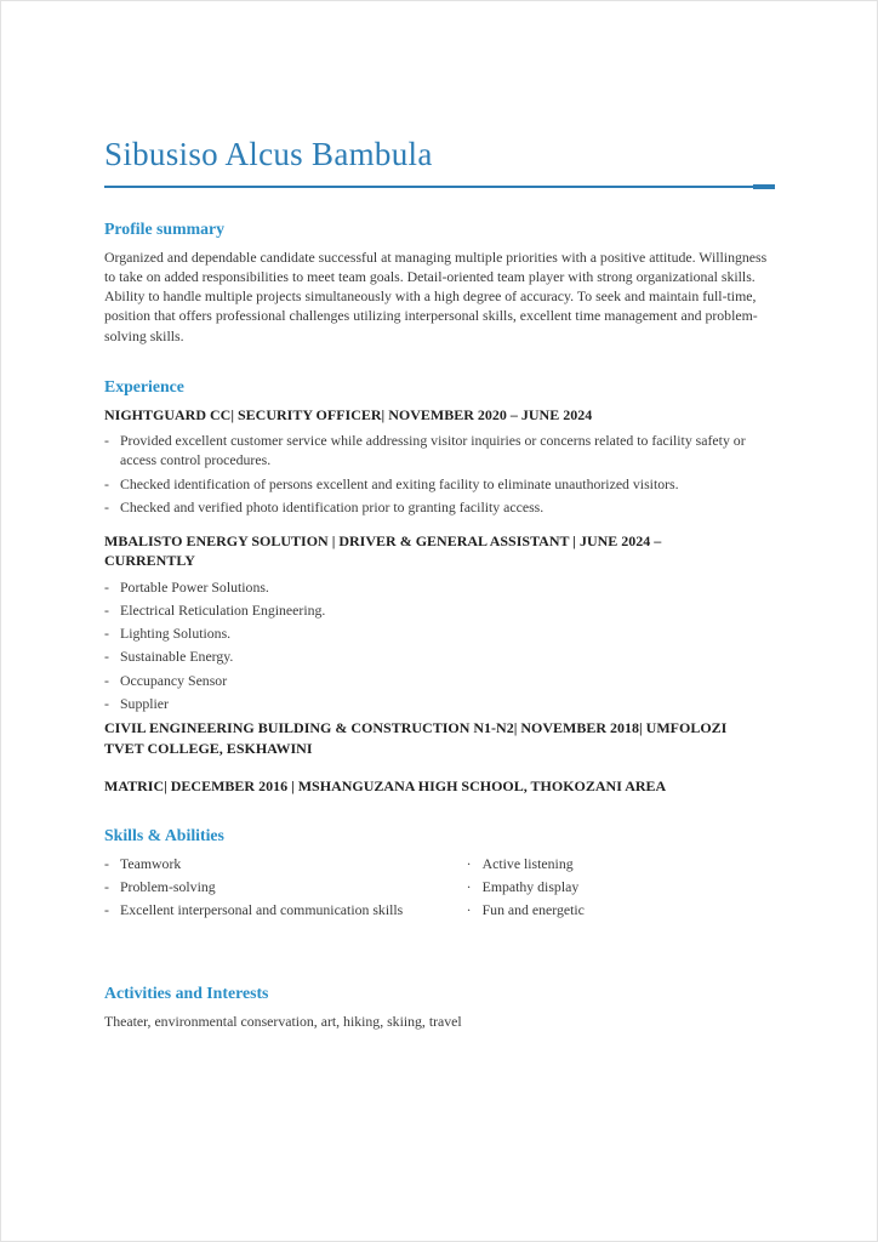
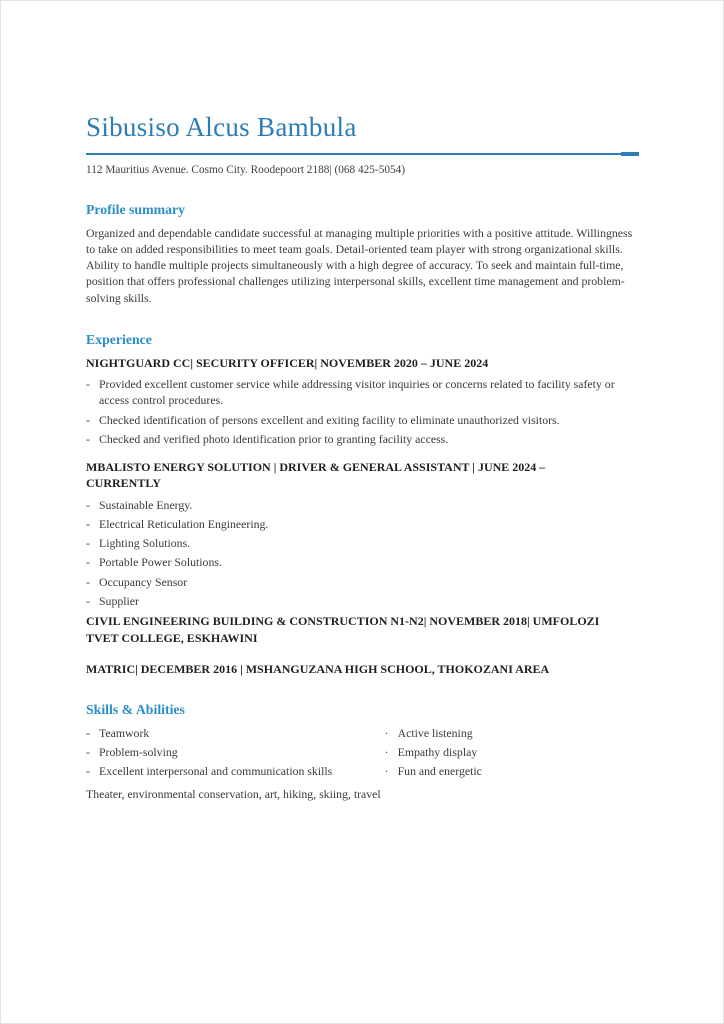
  Sibusiso Alcus Bambula
+ 112 Mauritius Avenue. Cosmo City. Roodepoort 2188| (068 425-5054)
  Profile summary
  Organized and dependable candidate successful at managing multiple priorities with a positive attitude. Willingness to take on added responsibilities to meet team goals. Detail-oriented team player with strong organizational skills. Ability to handle multiple projects simultaneously with a high degree of accuracy. To seek and maintain full-time, position that offers professional challenges utilizing interpersonal skills, excellent time management and problem-solving skills.
  Experience
  NIGHTGUARD CC| SECURITY OFFICER| NOVEMBER 2020 – JUNE 2024
  -
  Provided excellent customer service while addressing visitor inquiries or concerns related to facility safety or access control procedures.
  -
  Checked identification of persons excellent and exiting facility to eliminate unauthorized visitors.
  -
  Checked and verified photo identification prior to granting facility access.
  MBALISTO ENERGY SOLUTION | DRIVER & GENERAL ASSISTANT | JUNE 2024 – CURRENTLY
  -
- Portable Power Solutions.
+ Sustainable Energy.
  -
  Electrical Reticulation Engineering.
  -
  Lighting Solutions.
  -
- Sustainable Energy.
+ Portable Power Solutions.
  -
  Occupancy Sensor
  -
  Supplier
  CIVIL ENGINEERING BUILDING & CONSTRUCTION N1-N2| NOVEMBER 2018| UMFOLOZI TVET COLLEGE, ESKHAWINI
  MATRIC| DECEMBER 2016 | MSHANGUZANA HIGH SCHOOL, THOKOZANI AREA
  Skills & Abilities
  -
  Teamwork
  -
  Problem-solving
  -
  Excellent interpersonal and communication skills
  ·
  Active listening
  ·
  Empathy display
  ·
  Fun and energetic
- Activities and Interests
  Theater, environmental conservation, art, hiking, skiing, travel
